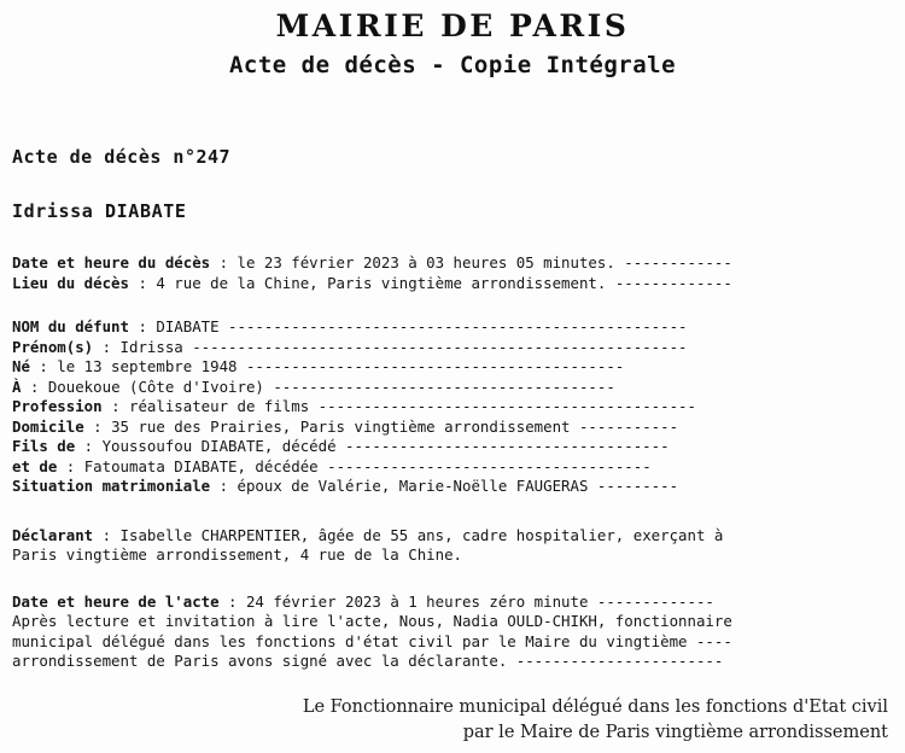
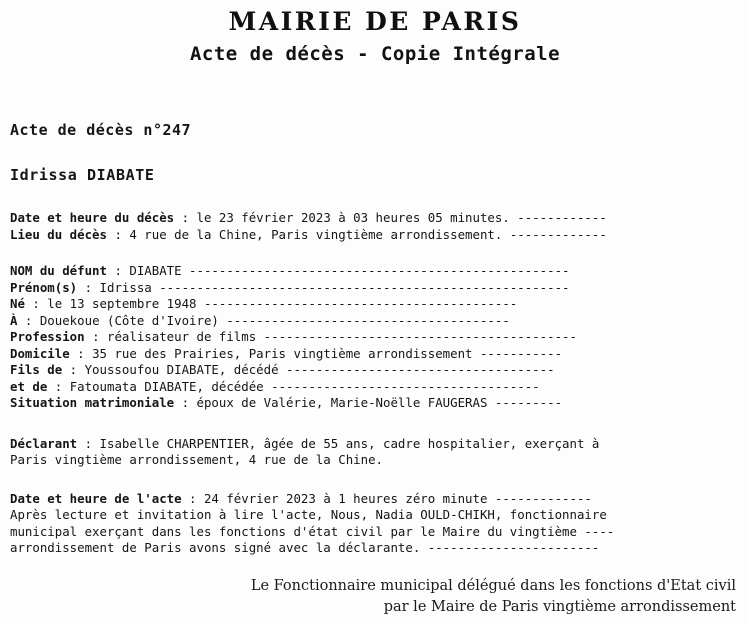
  MAIRIE DE PARIS
  Acte de décès - Copie Intégrale
  Acte de décès n°247
  Idrissa DIABATE
  Date et heure du décès : le 23 février 2023 à 03 heures 05 minutes. ------------
  Lieu du décès : 4 rue de la Chine, Paris vingtième arrondissement. -------------
  NOM du défunt : DIABATE ---------------------------------------------------
  Prénom(s) : Idrissa -------------------------------------------------------
  Né : le 13 septembre 1948 ------------------------------------------
  À : Douekoue (Côte d'Ivoire) --------------------------------------
  Profession : réalisateur de films ------------------------------------------
  Domicile : 35 rue des Prairies, Paris vingtième arrondissement -----------
  Fils de : Youssoufou DIABATE, décédé ------------------------------------
  et de : Fatoumata DIABATE, décédée ------------------------------------
  Situation matrimoniale : époux de Valérie, Marie-Noëlle FAUGERAS ---------
  Déclarant : Isabelle CHARPENTIER, âgée de 55 ans, cadre hospitalier, exerçant à
  Paris vingtième arrondissement, 4 rue de la Chine.
  Date et heure de l'acte : 24 février 2023 à 1 heures zéro minute -------------
  Après lecture et invitation à lire l'acte, Nous, Nadia OULD-CHIKH, fonctionnaire
- municipal délégué dans les fonctions d'état civil par le Maire du vingtième ----
+ municipal exerçant dans les fonctions d'état civil par le Maire du vingtième ----
  arrondissement de Paris avons signé avec la déclarante. -----------------------
  Le Fonctionnaire municipal délégué dans les fonctions d'Etat civil
  par le Maire de Paris vingtième arrondissement
